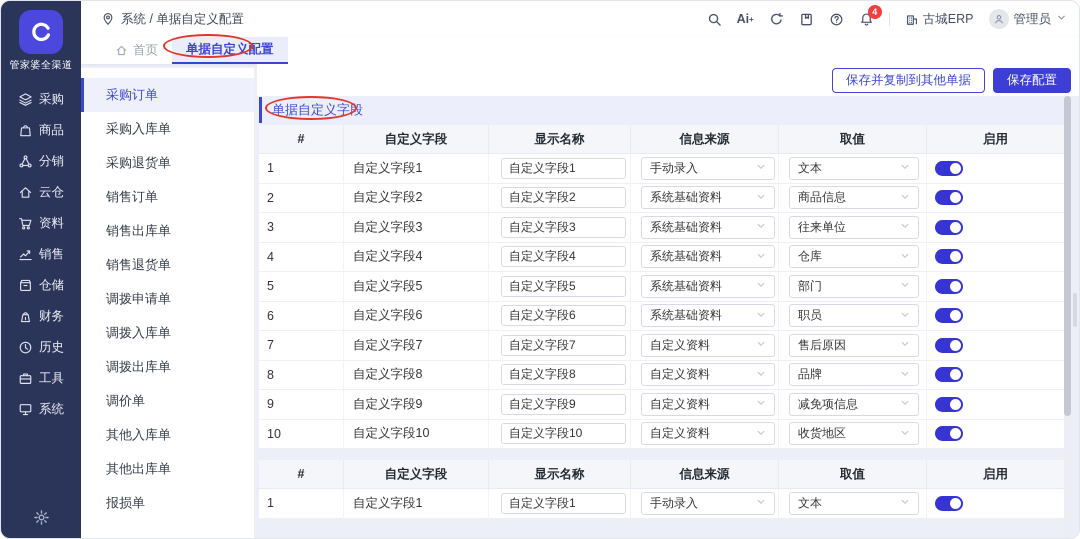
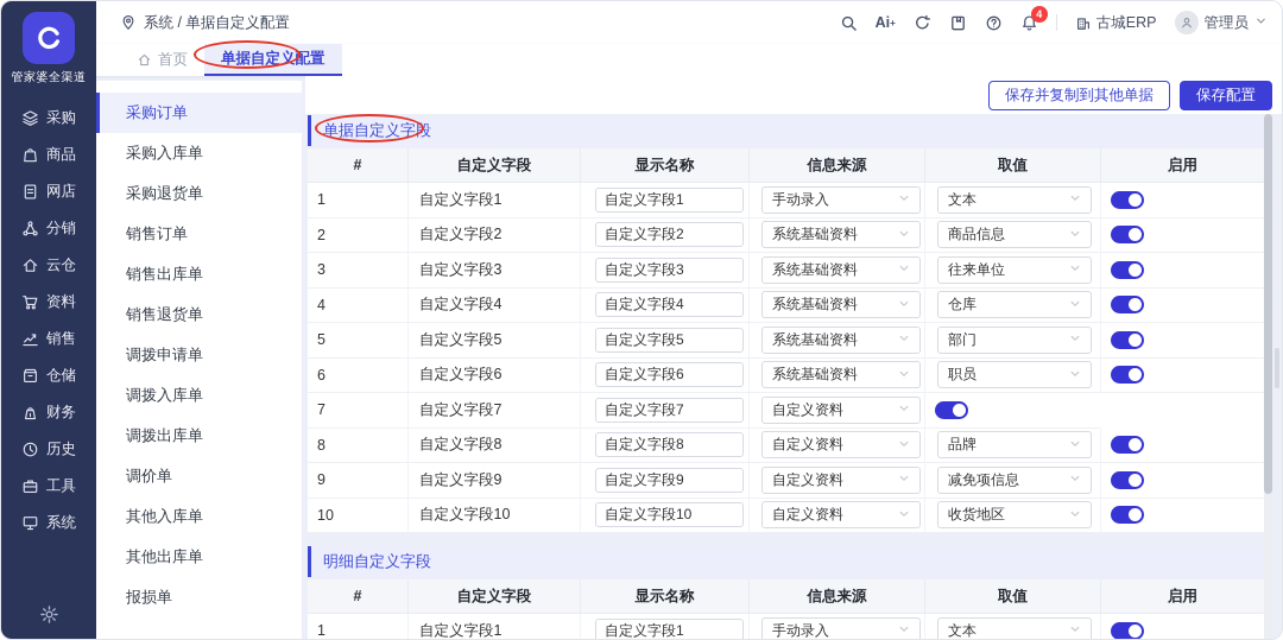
  管家婆全渠道
  采购
  商品
+ 网店
  分销
  云仓
  资料
  销售
  仓储
  财务
  历史
  工具
  系统
  系统 / 单据自定义配置
  Ai
  +
  4
  古城ERP
  管理员
  首页
  单据自定义配置
  采购订单
  采购入库单
  采购退货单
  销售订单
  销售出库单
  销售退货单
  调拨申请单
  调拨入库单
  调拨出库单
  调价单
  其他入库单
  其他出库单
  报损单
  保存并复制到其他单据
  保存配置
  单据自定义字段
  #
  自定义字段
  显示名称
  信息来源
  取值
  启用
  1
  自定义字段1
  自定义字段1
  手动录入
  文本
  2
  自定义字段2
  自定义字段2
  系统基础资料
  商品信息
  3
  自定义字段3
  自定义字段3
  系统基础资料
  往来单位
  4
  自定义字段4
  自定义字段4
  系统基础资料
  仓库
  5
  自定义字段5
  自定义字段5
  系统基础资料
  部门
  6
  自定义字段6
  自定义字段6
  系统基础资料
  职员
  7
  自定义字段7
  自定义字段7
  自定义资料
- 售后原因
  8
  自定义字段8
  自定义字段8
  自定义资料
  品牌
  9
  自定义字段9
  自定义字段9
  自定义资料
  减免项信息
  10
  自定义字段10
  自定义字段10
  自定义资料
  收货地区
+ 明细自定义字段
  #
  自定义字段
  显示名称
  信息来源
  取值
  启用
  1
  自定义字段1
  自定义字段1
  手动录入
  文本
